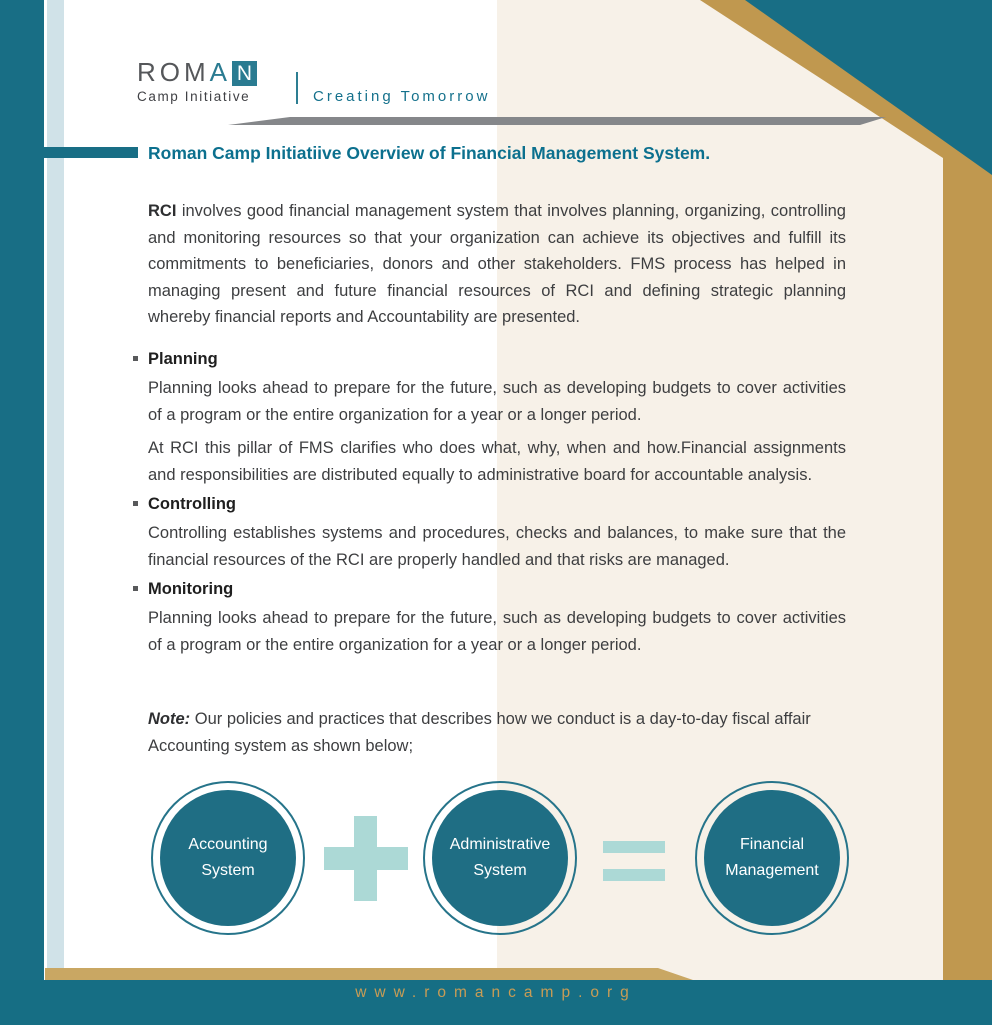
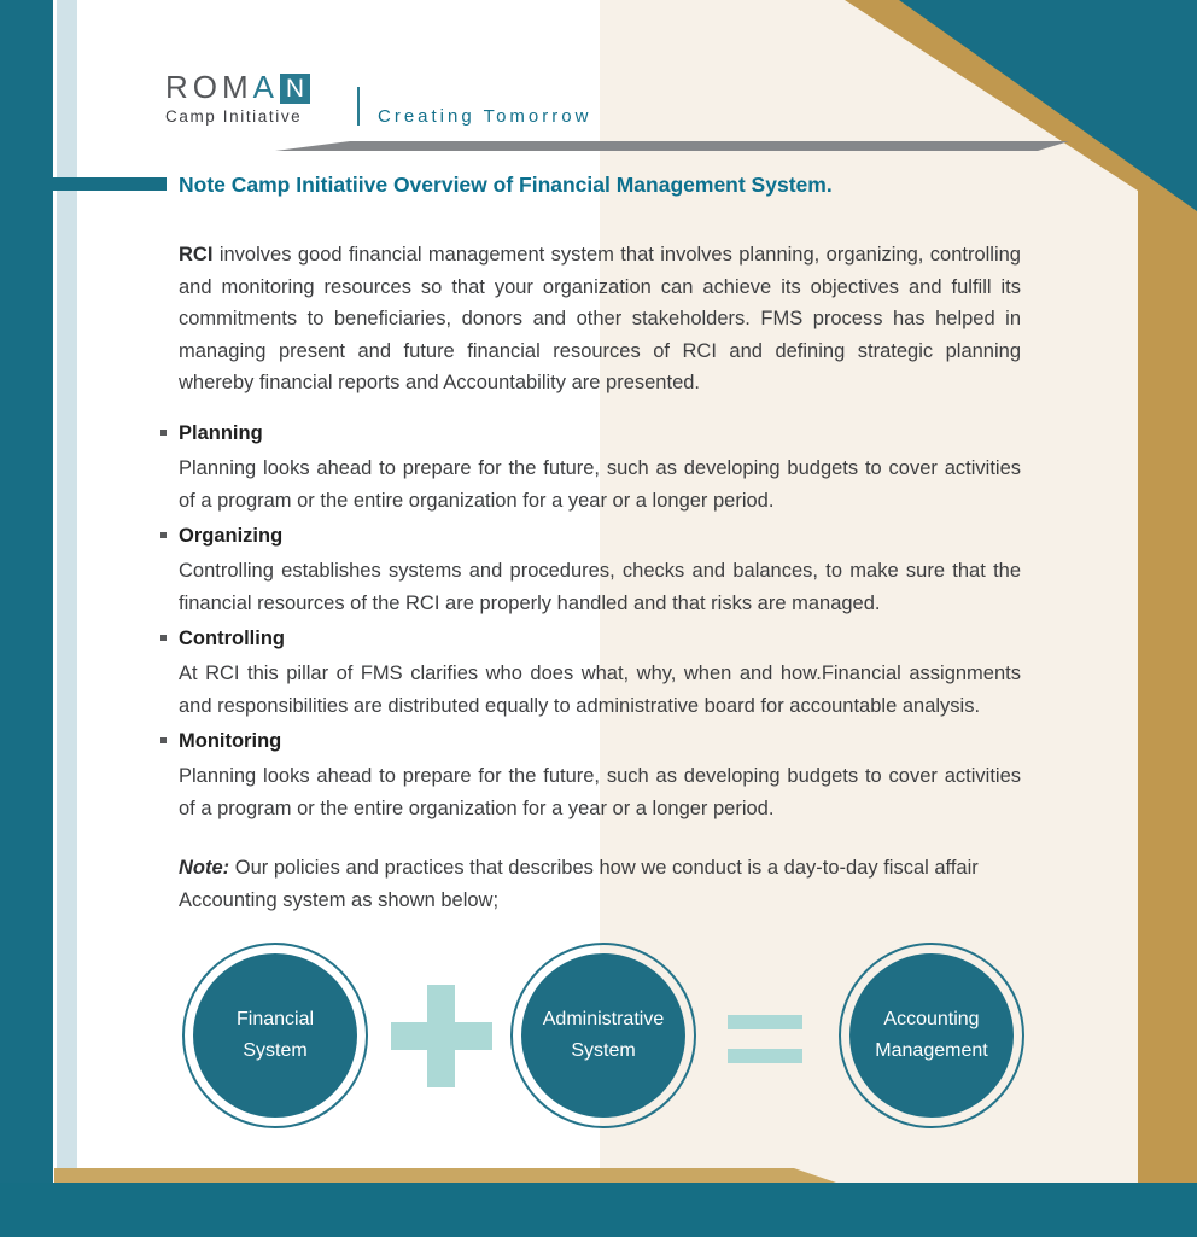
  ROMA N
  Camp Initiative
  Creating Tomorrow
- Roman Camp Initiatiive Overview of Financial Management System.
+ Note Camp Initiatiive Overview of Financial Management System.
  RCI involves good financial management system that involves planning, organizing, controlling and monitoring resources so that your organization can achieve its objectives and fulfill its commitments to beneficiaries, donors and other stakeholders. FMS process has helped in managing present and future financial resources of RCI and defining strategic planning whereby financial reports and Accountability are presented.
  Planning
  Planning looks ahead to prepare for the future, such as developing budgets to cover activities of a program or the entire organization for a year or a longer period.
+ Organizing
- At RCI this pillar of FMS clarifies who does what, why, when and how.Financial assignments and responsibilities are distributed equally to administrative board for accountable analysis.
+ Controlling establishes systems and procedures, checks and balances, to make sure that the financial resources of the RCI are properly handled and that risks are managed.
  Controlling
- Controlling establishes systems and procedures, checks and balances, to make sure that the financial resources of the RCI are properly handled and that risks are managed.
+ At RCI this pillar of FMS clarifies who does what, why, when and how.Financial assignments and responsibilities are distributed equally to administrative board for accountable analysis.
  Monitoring
  Planning looks ahead to prepare for the future, such as developing budgets to cover activities of a program or the entire organization for a year or a longer period.
  Note: Our policies and practices that describes how we conduct is a day-to-day fiscal affair Accounting system as shown below;
- Accounting
+ Financial
  System
  Administrative
  System
- Financial
+ Accounting
  Management
- www.romancamp.org
